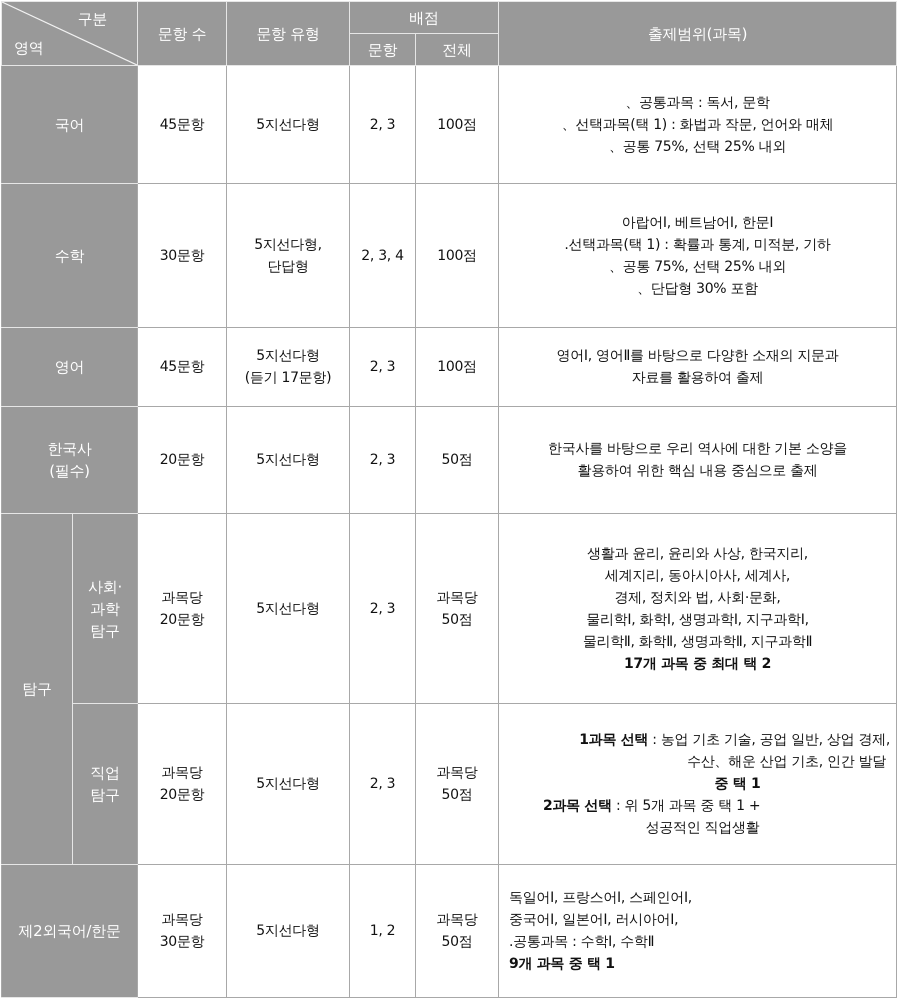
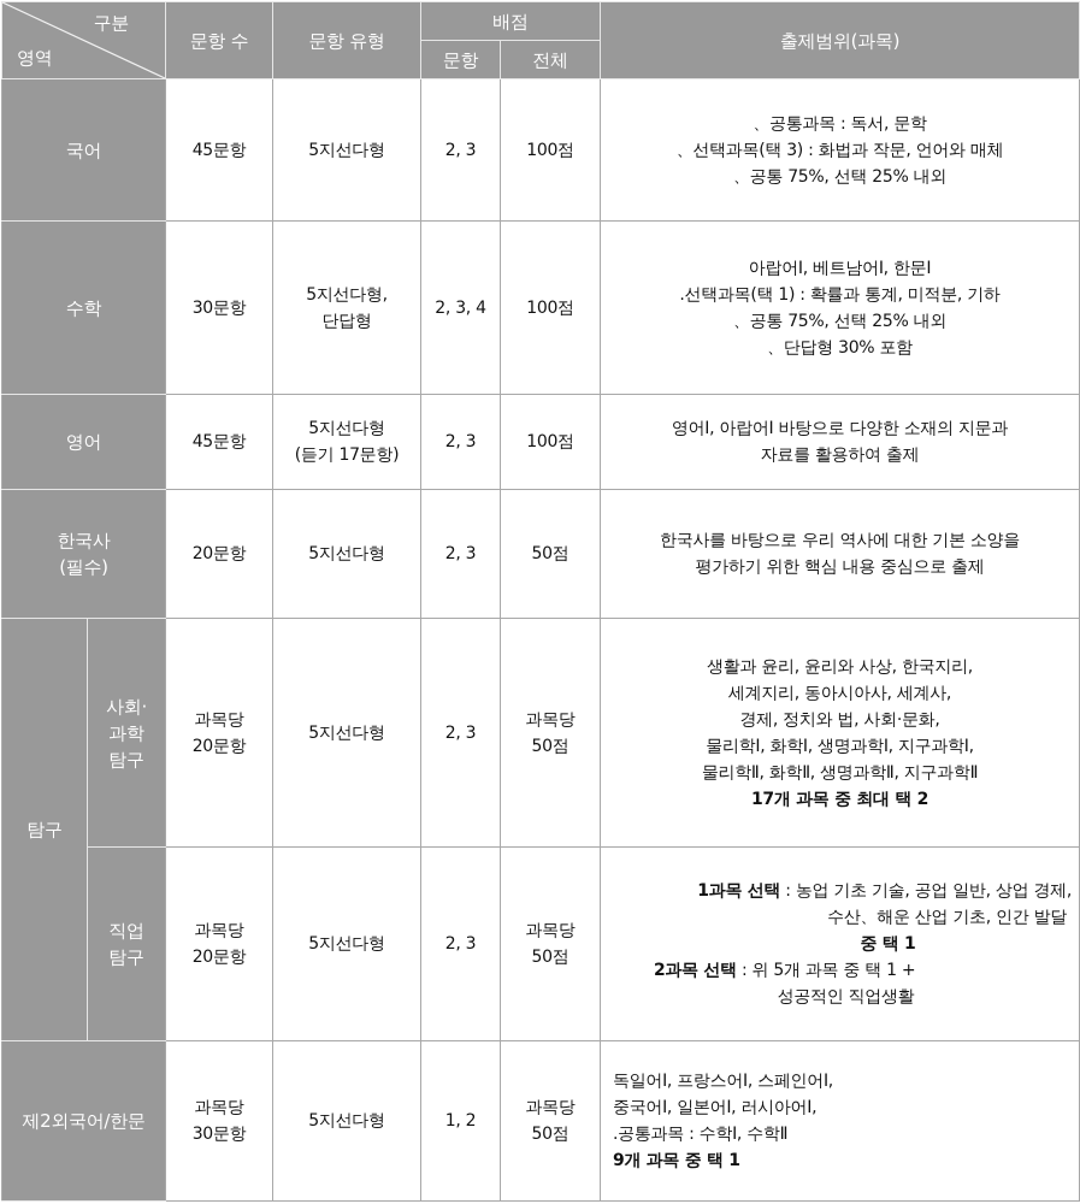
  구분 영역	문항 수	문항 유형	배점	출제범위(과목)
  문항	전체
- 국어	45문항	5지선다형	2, 3	100점	、공통과목 : 독서, 문학 、선택과목(택 1) : 화법과 작문, 언어와 매체 、공통 75%, 선택 25% 내외
+ 국어	45문항	5지선다형	2, 3	100점	、공통과목 : 독서, 문학 、선택과목(택 3) : 화법과 작문, 언어와 매체 、공통 75%, 선택 25% 내외
  수학	30문항	5지선다형, 단답형	2, 3, 4	100점	아랍어Ⅰ, 베트남어Ⅰ, 한문Ⅰ .선택과목(택 1) : 확률과 통계, 미적분, 기하 、공통 75%, 선택 25% 내외 、단답형 30% 포함
- 영어	45문항	5지선다형 (듣기 17문항)	2, 3	100점	영어Ⅰ, 영어Ⅱ를 바탕으로 다양한 소재의 지문과 자료를 활용하여 출제
+ 영어	45문항	5지선다형 (듣기 17문항)	2, 3	100점	영어Ⅰ, 아랍어Ⅰ 바탕으로 다양한 소재의 지문과 자료를 활용하여 출제
- 한국사 (필수)	20문항	5지선다형	2, 3	50점	한국사를 바탕으로 우리 역사에 대한 기본 소양을 활용하여 위한 핵심 내용 중심으로 출제
+ 한국사 (필수)	20문항	5지선다형	2, 3	50점	한국사를 바탕으로 우리 역사에 대한 기본 소양을 평가하기 위한 핵심 내용 중심으로 출제
  탐구	사회· 과학 탐구	과목당 20문항	5지선다형	2, 3	과목당 50점	생활과 윤리, 윤리와 사상, 한국지리, 세계지리, 동아시아사, 세계사, 경제, 정치와 법, 사회·문화, 물리학Ⅰ, 화학Ⅰ, 생명과학Ⅰ, 지구과학Ⅰ, 물리학Ⅱ, 화학Ⅱ, 생명과학Ⅱ, 지구과학Ⅱ 17개 과목 중 최대 택 2
  직업 탐구	과목당 20문항	5지선다형	2, 3	과목당 50점	1과목 선택 : 농업 기초 기술, 공업 일반, 상업 경제, 수산、해운 산업 기초, 인간 발달 중 택 1 2과목 선택 : 위 5개 과목 중 택 1 + 성공적인 직업생활
  제2외국어/한문	과목당 30문항	5지선다형	1, 2	과목당 50점	독일어Ⅰ, 프랑스어Ⅰ, 스페인어Ⅰ, 중국어Ⅰ, 일본어Ⅰ, 러시아어Ⅰ, .공통과목 : 수학Ⅰ, 수학Ⅱ 9개 과목 중 택 1
